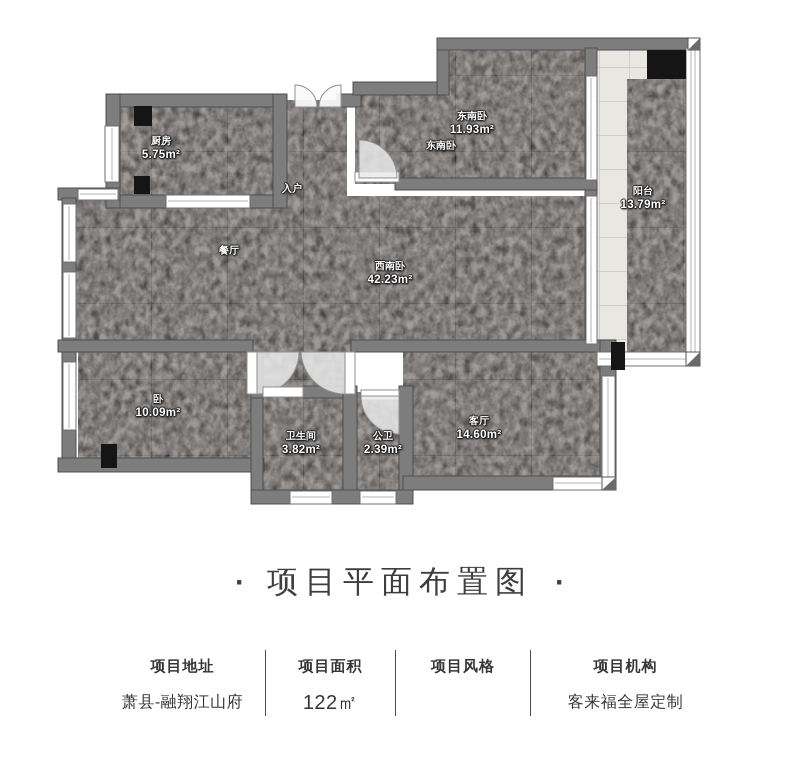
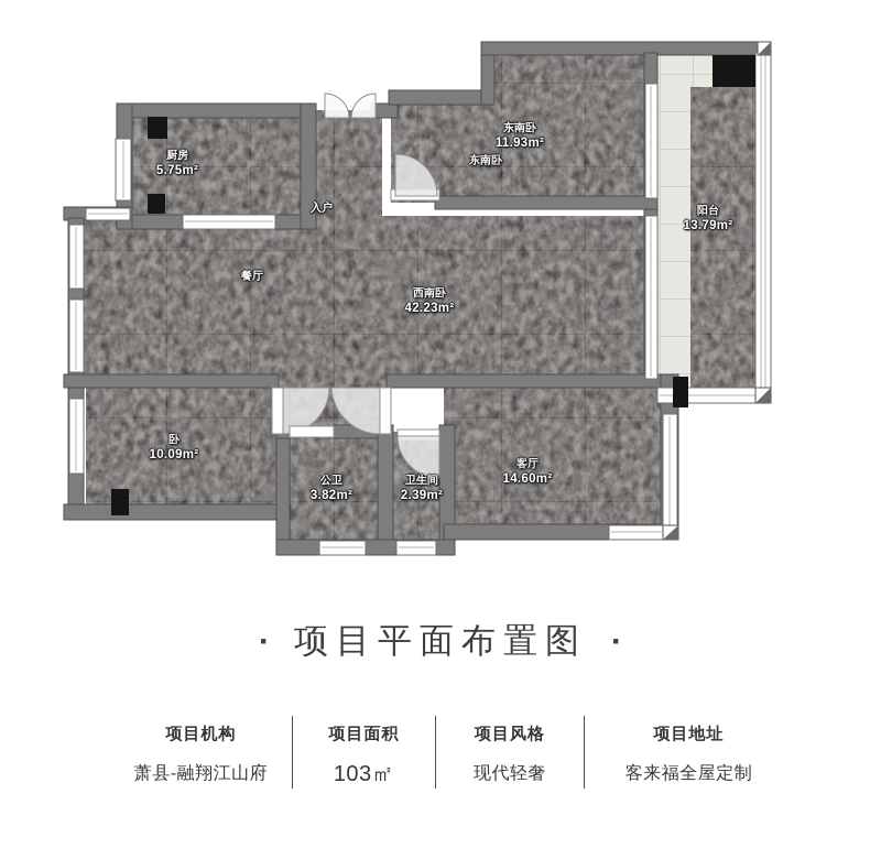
  厨房
  5.75m²
  入户
  东南卧
  11.93m²
  东南卧
  阳台
  13.79m²
  餐厅
  西南卧
  42.23m²
  卧
  10.09m²
- 卫生间
+ 公卫
  3.82m²
- 公卫
+ 卫生间
  2.39m²
  客厅
  14.60m²
  · 项目平面布置图 ·
- 项目地址
+ 项目机构
  萧县-融翔江山府
  项目面积
- 122㎡
+ 103㎡
  项目风格
+ 现代轻奢
- 项目机构
+ 项目地址
  客来福全屋定制
